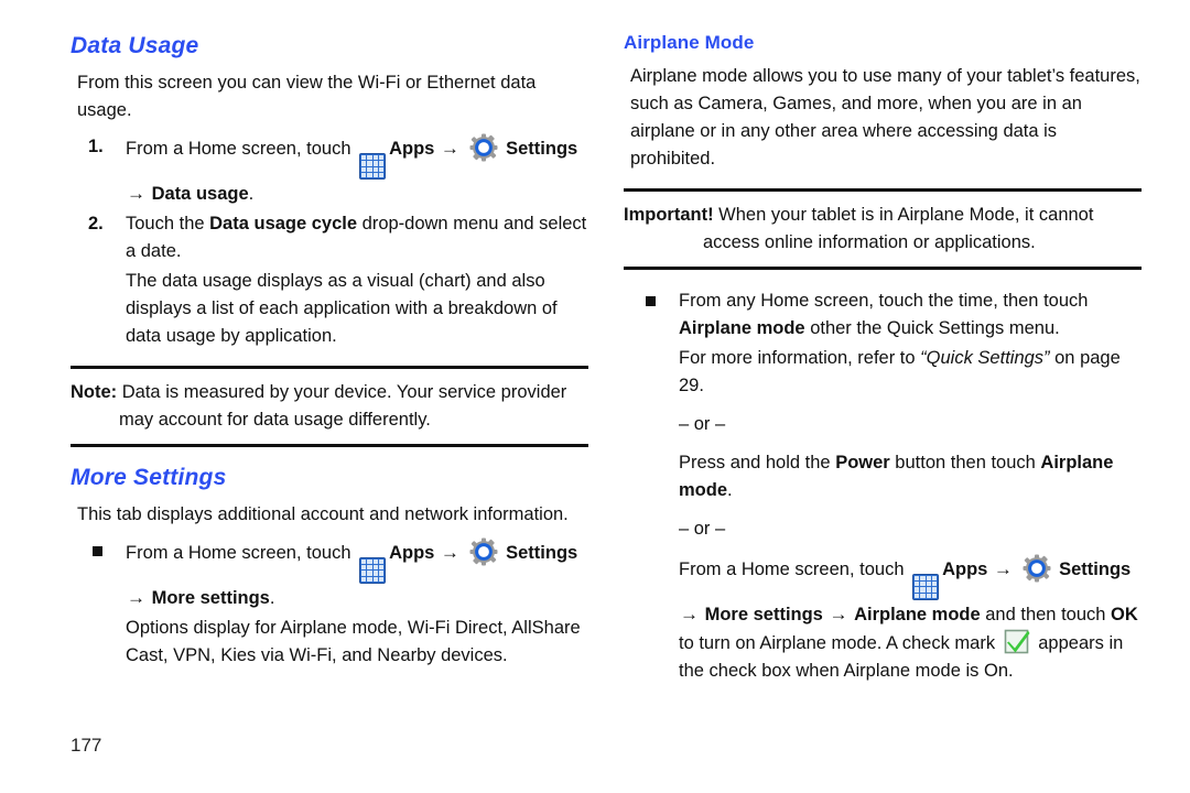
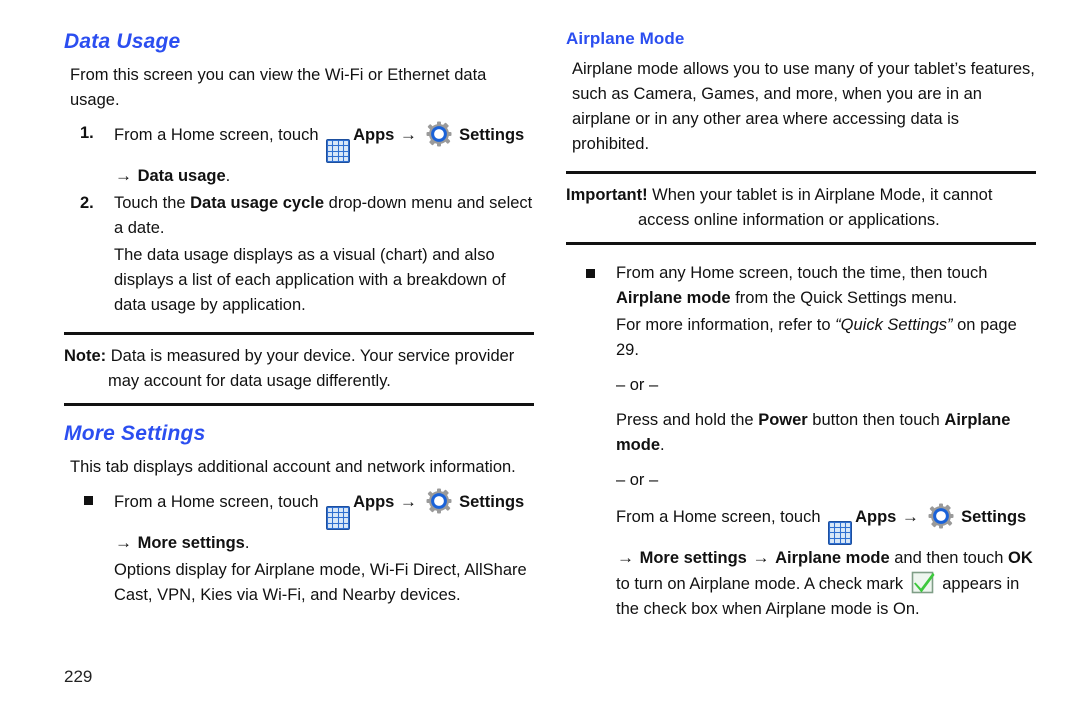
  Data Usage
  From this screen you can view the Wi-Fi or Ethernet data usage.
  1.
  From a Home screen, touch Apps → Settings
  → Data usage.
  2.
  Touch the Data usage cycle drop-down menu and select a date.
  The data usage displays as a visual (chart) and also displays a list of each application with a breakdown of data usage by application.
  Note: Data is measured by your device. Your service provider may account for data usage differently.
  More Settings
  This tab displays additional account and network information.
  From a Home screen, touch Apps → Settings
  → More settings.
  Options display for Airplane mode, Wi-Fi Direct, AllShare Cast, VPN, Kies via Wi-Fi, and Nearby devices.
  Airplane Mode
  Airplane mode allows you to use many of your tablet’s features, such as Camera, Games, and more, when you are in an airplane or in any other area where accessing data is prohibited.
  Important! When your tablet is in Airplane Mode, it cannot access online information or applications.
- From any Home screen, touch the time, then touch Airplane mode other the Quick Settings menu.
+ From any Home screen, touch the time, then touch Airplane mode from the Quick Settings menu.
  For more information, refer to “Quick Settings” on page 29.
  – or –
  Press and hold the Power button then touch Airplane mode.
  – or –
  From a Home screen, touch Apps → Settings
  → More settings → Airplane mode and then touch OK to turn on Airplane mode. A check mark appears in the check box when Airplane mode is On.
- 177
+ 229
